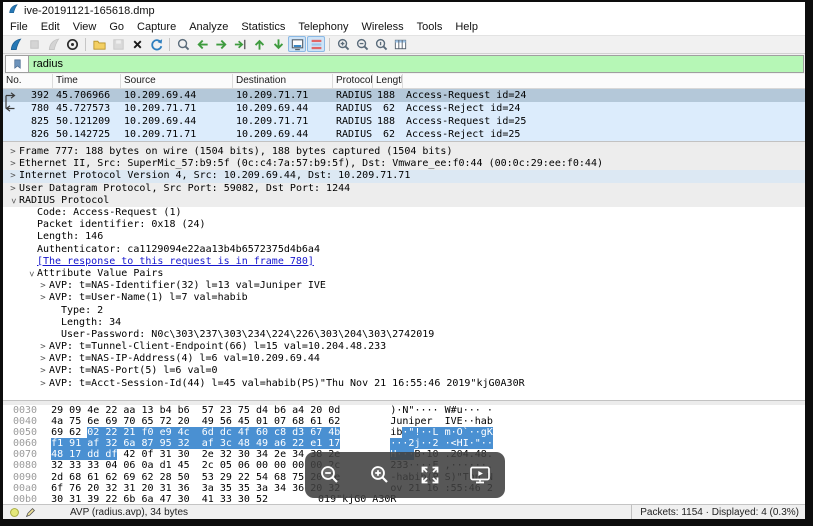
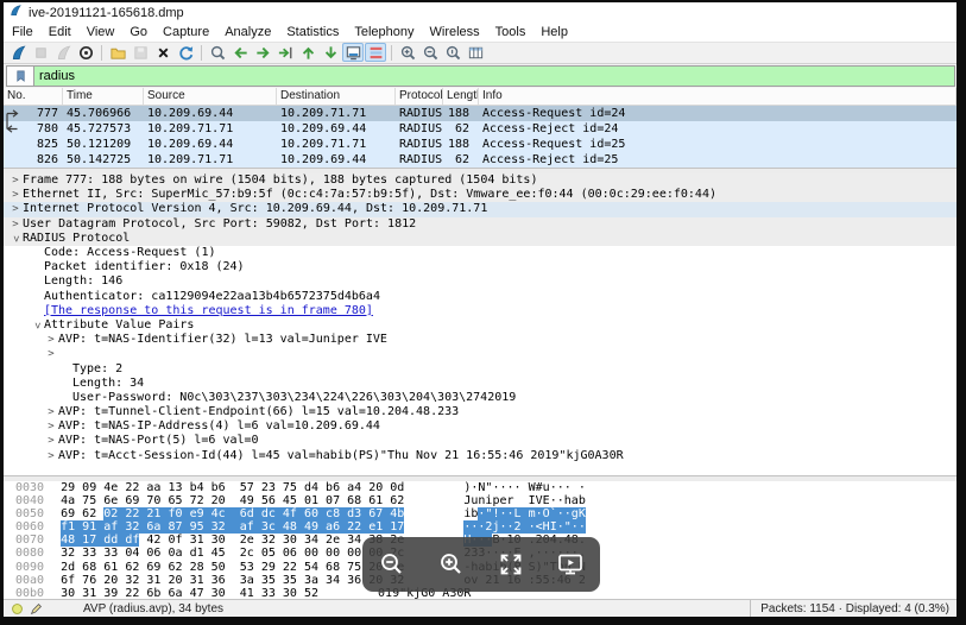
  ive-20191121-165618.dmp
  File
  Edit
  View
  Go
  Capture
  Analyze
  Statistics
  Telephony
  Wireless
  Tools
  Help
  radius
  No.
  Time
  Source
  Destination
  Protocol
  Lengt
+ Info
- 392
+ 777
  45.706966
  10.209.69.44
  10.209.71.71
  RADIUS
  188
  Access-Request id=24
  780
  45.727573
  10.209.71.71
  10.209.69.44
  RADIUS
  62
  Access-Reject id=24
  825
  50.121209
  10.209.69.44
  10.209.71.71
  RADIUS
  188
  Access-Request id=25
  826
  50.142725
  10.209.71.71
  10.209.69.44
  RADIUS
  62
  Access-Reject id=25
  >
  Frame 777: 188 bytes on wire (1504 bits), 188 bytes captured (1504 bits)
  >
  Ethernet II, Src: SuperMic_57:b9:5f (0c:c4:7a:57:b9:5f), Dst: Vmware_ee:f0:44 (00:0c:29:ee:f0:44)
  >
  Internet Protocol Version 4, Src: 10.209.69.44, Dst: 10.209.71.71
  >
- User Datagram Protocol, Src Port: 59082, Dst Port: 1244
+ User Datagram Protocol, Src Port: 59082, Dst Port: 1812
  RADIUS Protocol
  Code: Access-Request (1)
  Packet identifier: 0x18 (24)
  Length: 146
  Authenticator: ca1129094e22aa13b4b6572375d4b6a4
  [The response to this request is in frame 780]
  Attribute Value Pairs
  >
  AVP: t=NAS-Identifier(32) l=13 val=Juniper IVE
  >
- AVP: t=User-Name(1) l=7 val=habib
  Type: 2
  Length: 34
  User-Password: N0c\303\237\303\234\224\226\303\204\303\2742019
  >
  AVP: t=Tunnel-Client-Endpoint(66) l=15 val=10.204.48.233
  >
  AVP: t=NAS-IP-Address(4) l=6 val=10.209.69.44
  >
  AVP: t=NAS-Port(5) l=6 val=0
  >
  AVP: t=Acct-Session-Id(44) l=45 val=habib(PS)"Thu Nov 21 16:55:46 2019"kjG0A30R
  0030 29 09 4e 22 aa 13 b4 b6 57 23 75 d4 b6 a4 20 0d )·N"···· W#u··· ·
  0040 4a 75 6e 69 70 65 72 20 49 56 45 01 07 68 61 62 Juniper IVE··hab
  0050 69 62 02 22 21 f0 e9 4c 6d dc 4f 60 c8 d3 67 4b ib·"!··L m·O`··gK
  0060 f1 91 af 32 6a 87 95 32 af 3c 48 49 a6 22 e1 17 ···2j··2 ·<HI·"··
  0070 48 17 dd df 42 0f 31 30 2e 32 30 34 2e 34 38 2e H···B·10 .204.48.
  0080 32 33 33 04 06 0a d1 45 2c 05 06 00 00 00 00 2c 233····E ,······,
  0090 2d 68 61 62 69 62 28 50 53 29 22 54 68 75 20 4e ha ib(P S)"T u
  00a0 6f 76 20 32 31 20 31 36 3a 35 35 3a 34 36 20 32 ov 21 16 :55:46 2
  00b0 30 31 39 22 6b 6a 47 30 41 33 30 52 019"kjG0 A30R
  AVP (radius.avp), 34 bytes
  Packets: 1154 · Displayed: 4 (0.3%)
